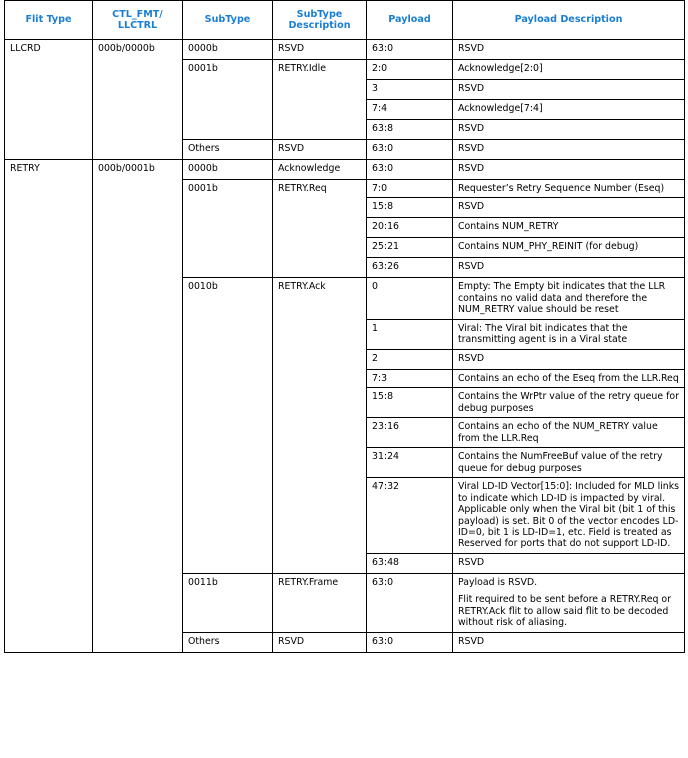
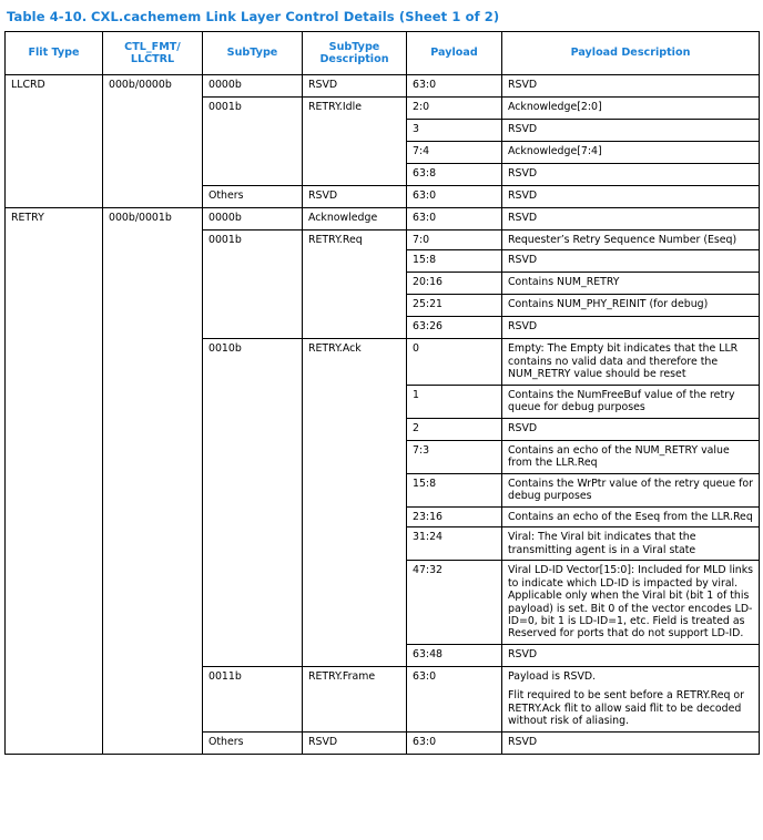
+ Table 4-10. CXL.cachemem Link Layer Control Details (Sheet 1 of 2)
  Flit Type	CTL_FMT/ LLCTRL	SubType	SubType Description	Payload	Payload Description
  LLCRD	000b/0000b	0000b	RSVD	63:0	RSVD
  0001b	RETRY.Idle	2:0	Acknowledge[2:0]
  3	RSVD
  7:4	Acknowledge[7:4]
  63:8	RSVD
  Others	RSVD	63:0	RSVD
  RETRY	000b/0001b	0000b	Acknowledge	63:0	RSVD
  0001b	RETRY.Req	7:0	Requester’s Retry Sequence Number (Eseq)
  15:8	RSVD
  20:16	Contains NUM_RETRY
  25:21	Contains NUM_PHY_REINIT (for debug)
  63:26	RSVD
  0010b	RETRY.Ack	0	Empty: The Empty bit indicates that the LLR contains no valid data and therefore the NUM_RETRY value should be reset
- 1	Viral: The Viral bit indicates that the transmitting agent is in a Viral state
+ 1	Contains the NumFreeBuf value of the retry queue for debug purposes
  2	RSVD
- 7:3	Contains an echo of the Eseq from the LLR.Req
+ 7:3	Contains an echo of the NUM_RETRY value from the LLR.Req
  15:8	Contains the WrPtr value of the retry queue for debug purposes
- 23:16	Contains an echo of the NUM_RETRY value from the LLR.Req
+ 23:16	Contains an echo of the Eseq from the LLR.Req
- 31:24	Contains the NumFreeBuf value of the retry queue for debug purposes
+ 31:24	Viral: The Viral bit indicates that the transmitting agent is in a Viral state
  47:32	Viral LD-ID Vector[15:0]: Included for MLD links to indicate which LD-ID is impacted by viral. Applicable only when the Viral bit (bit 1 of this payload) is set. Bit 0 of the vector encodes LD-ID=0, bit 1 is LD-ID=1, etc. Field is treated as Reserved for ports that do not support LD-ID.
  63:48	RSVD
  0011b	RETRY.Frame	63:0	Payload is RSVD. Flit required to be sent before a RETRY.Req or RETRY.Ack flit to allow said flit to be decoded without risk of aliasing.
  Others	RSVD	63:0	RSVD
